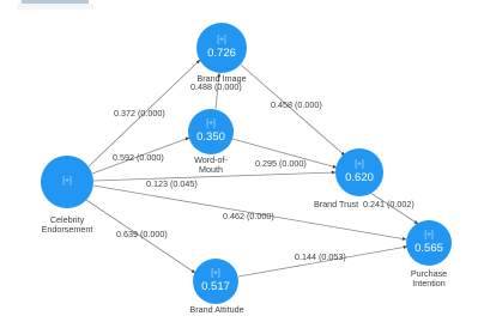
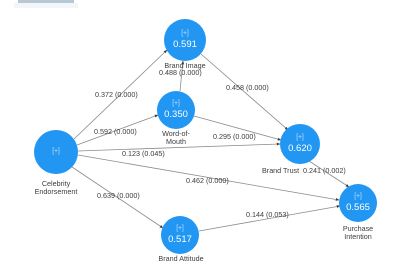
  Celebrity
  Endorsement
- 0.726
+ 0.591
  Brand Image
  0.350
  Word-of-
  Mouth
  0.620
  Brand Trust
  0.517
  Brand Attitude
  0.565
  Purchase
  Intention
  0.372 (0.000)
  0.592 (0.000)
  0.123 (0.045)
  0.462 (0.000)
  0.639 (0.000)
  0.458 (0.000)
  0.488 (0.000)
  0.295 (0.000)
  0.241 (0.002)
  0.144 (0.053)
